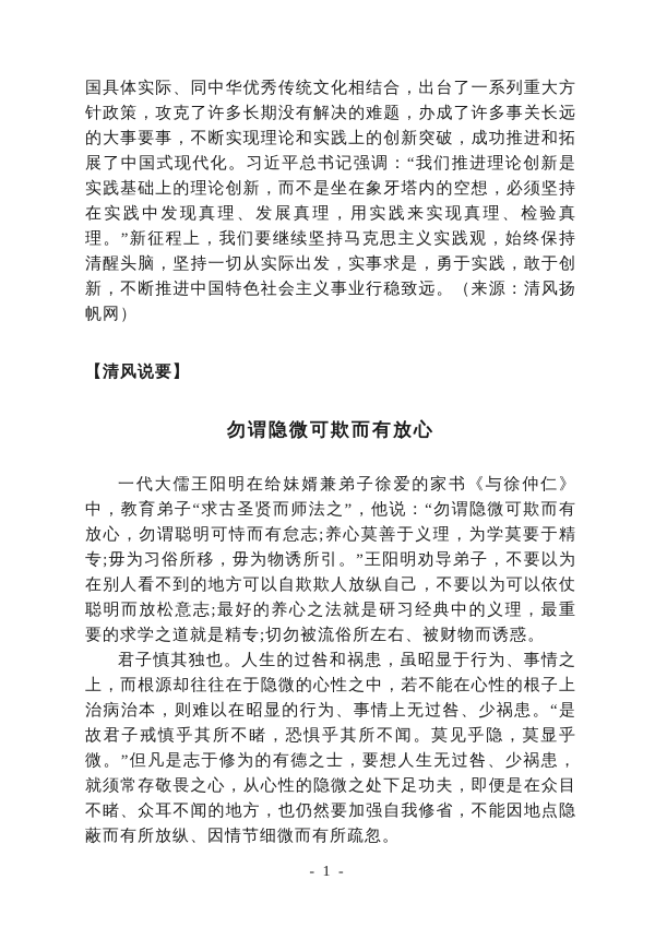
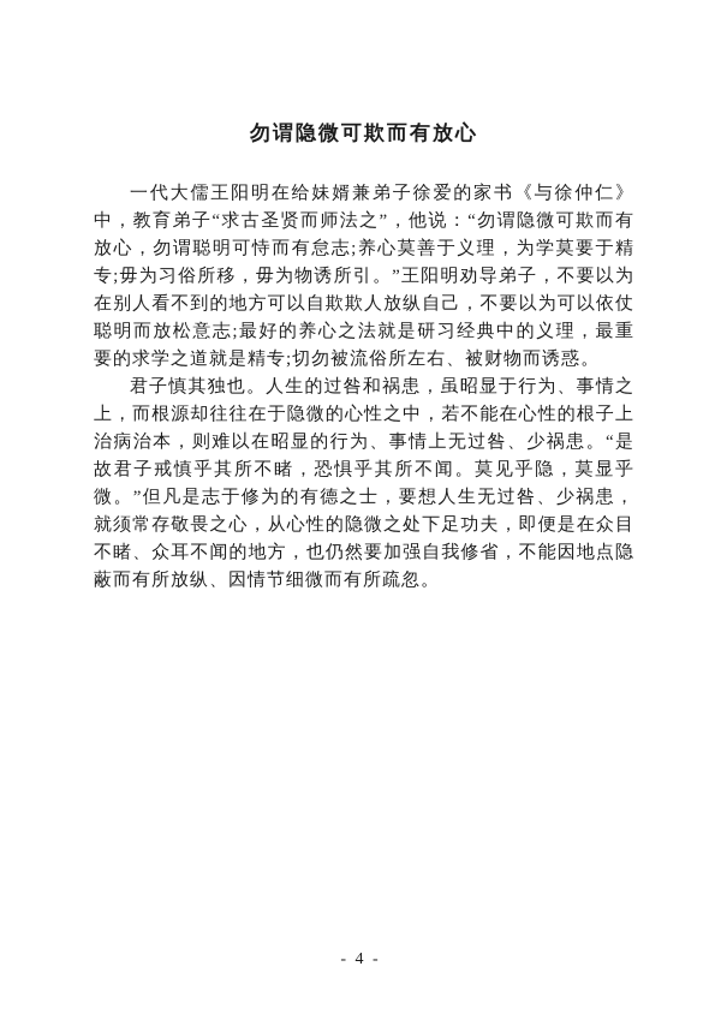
- 国具体实际、同中华优秀传统文化相结合，出台了一系列重大方针政策，攻克了许多长期没有解决的难题，办成了许多事关长远的大事要事，不断实现理论和实践上的创新突破，成功推进和拓展了中国式现代化。习近平总书记强调：“我们推进理论创新是实践基础上的理论创新，而不是坐在象牙塔内的空想，必须坚持在实践中发现真理、发展真理，用实践来实现真理、检验真理。”新征程上，我们要继续坚持马克思主义实践观，始终保持清醒头脑，坚持一切从实际出发，实事求是，勇于实践，敢于创新，不断推进中国特色社会主义事业行稳致远。（来源：清风扬帆网）
- 【清风说要】
  勿谓隐微可欺而有放心
  一代大儒王阳明在给妹婿兼弟子徐爱的家书《与徐仲仁》中，教育弟子“求古圣贤而师法之”，他说：“勿谓隐微可欺而有放心，勿谓聪明可恃而有怠志;养心莫善于义理，为学莫要于精专;毋为习俗所移，毋为物诱所引。”王阳明劝导弟子，不要以为在别人看不到的地方可以自欺欺人放纵自己，不要以为可以依仗聪明而放松意志;最好的养心之法就是研习经典中的义理，最重要的求学之道就是精专;切勿被流俗所左右、被财物而诱惑。
  君子慎其独也。人生的过咎和祸患，虽昭显于行为、事情之上，而根源却往往在于隐微的心性之中，若不能在心性的根子上治病治本，则难以在昭显的行为、事情上无过咎、少祸患。“是故君子戒慎乎其所不睹，恐惧乎其所不闻。莫见乎隐，莫显乎微。”但凡是志于修为的有德之士，要想人生无过咎、少祸患，就须常存敬畏之心，从心性的隐微之处下足功夫，即便是在众目不睹、众耳不闻的地方，也仍然要加强自我修省，不能因地点隐蔽而有所放纵、因情节细微而有所疏忽。
- - 1 -
+ - 4 -
